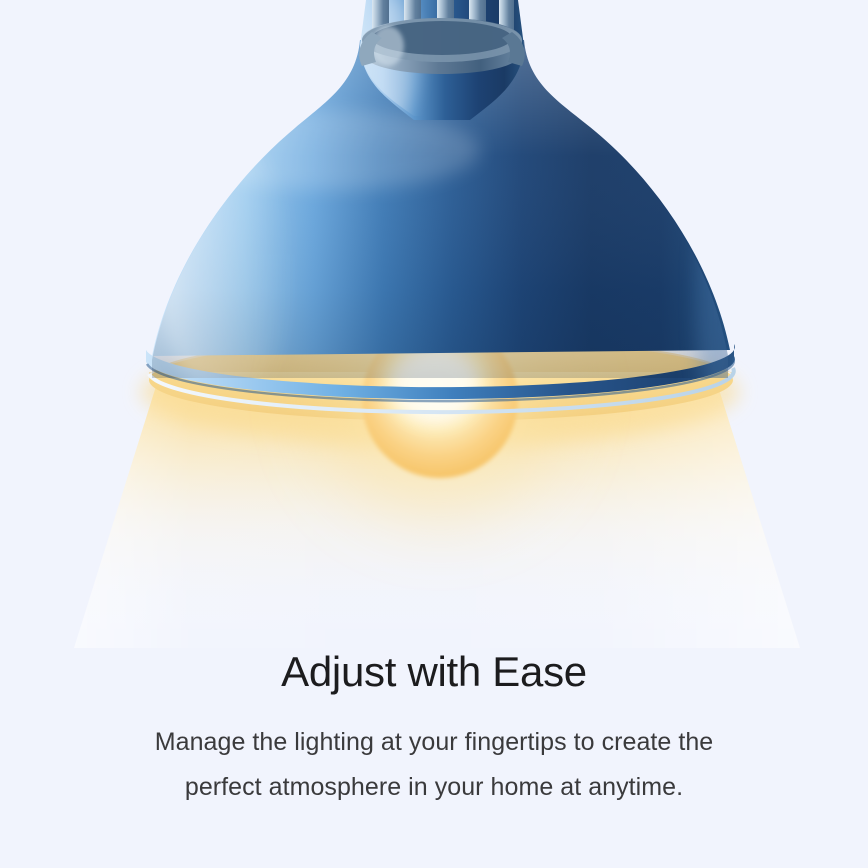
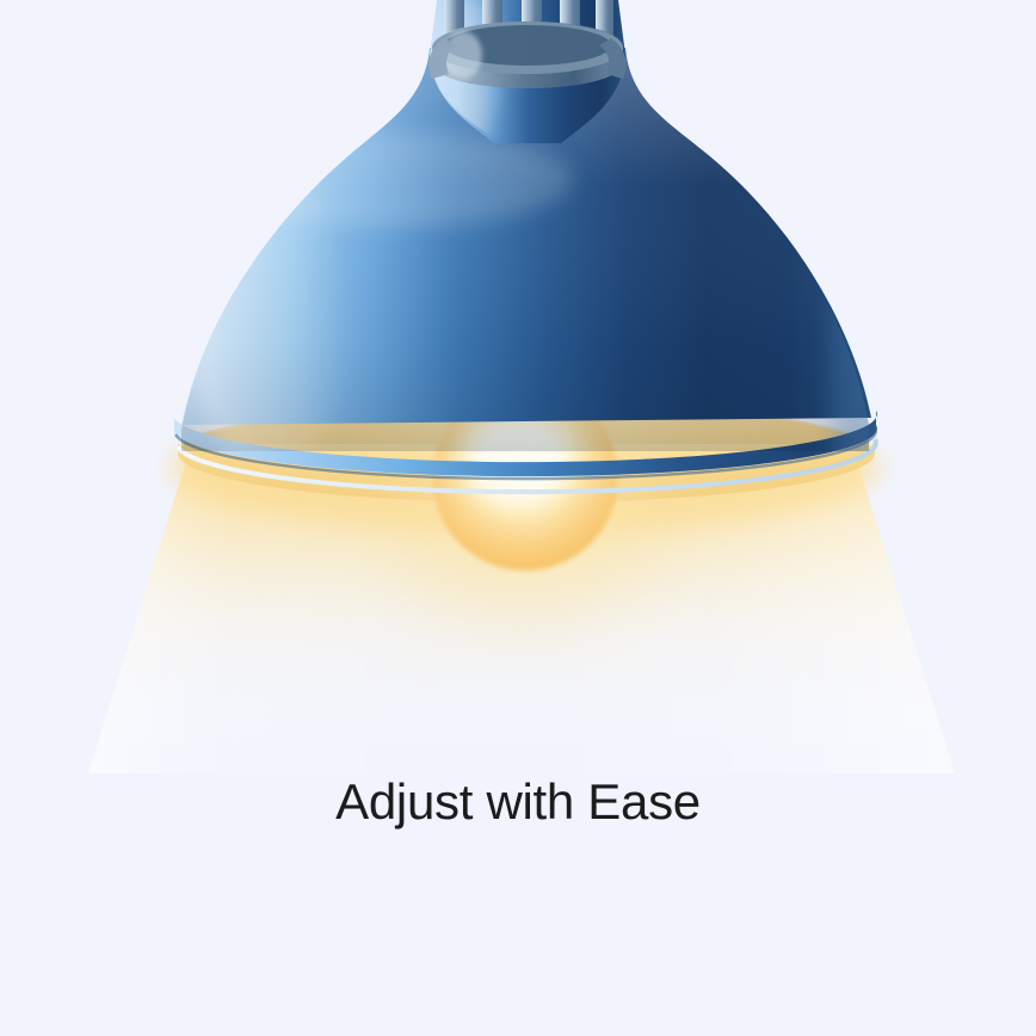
  Adjust with Ease
- Manage the lighting at your fingertips to create the
- perfect atmosphere in your home at anytime.
